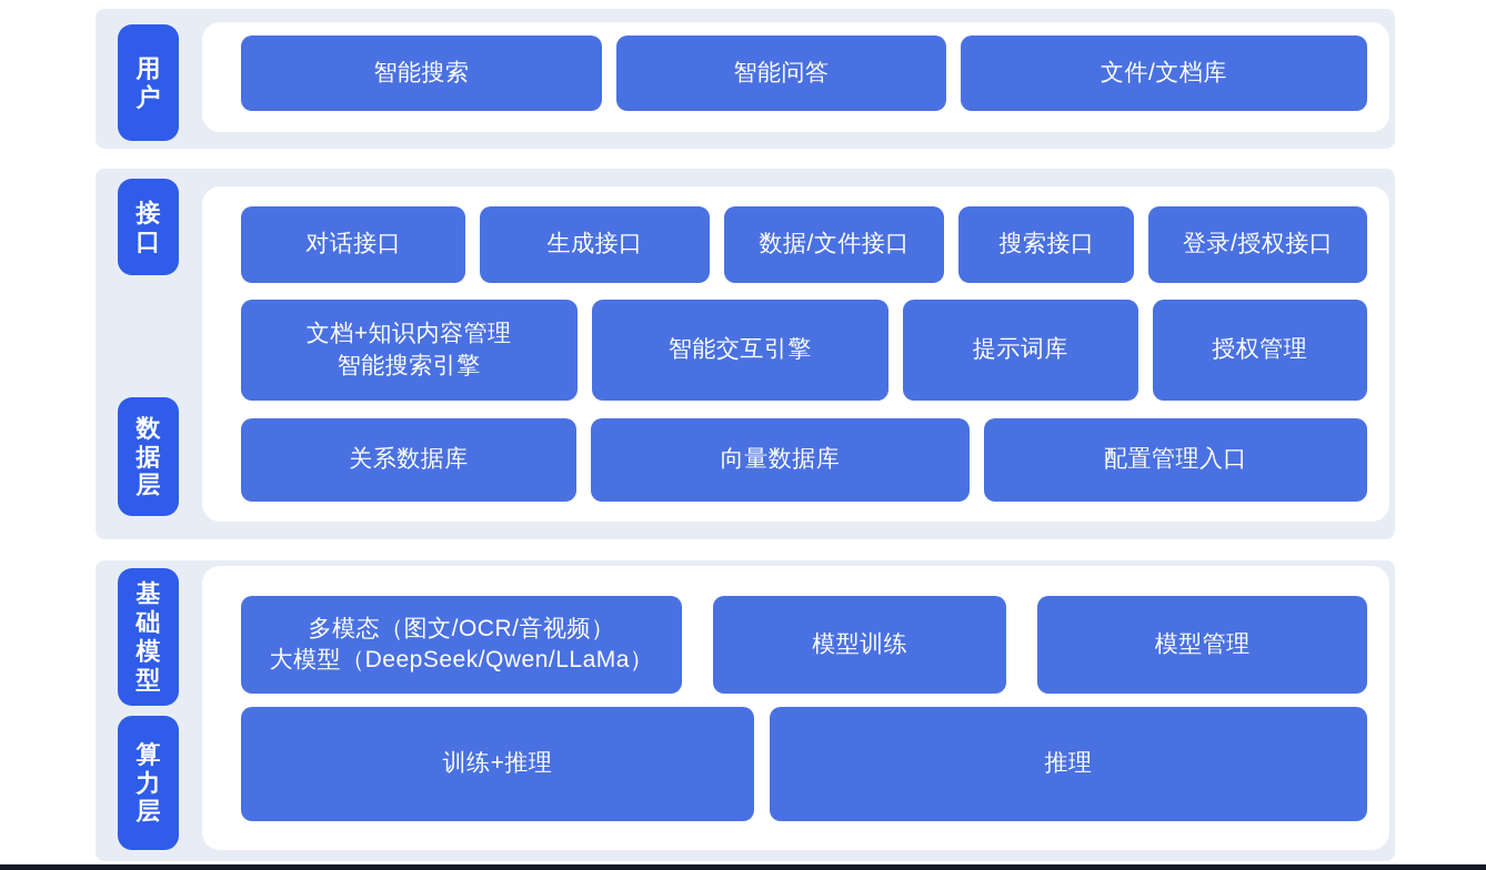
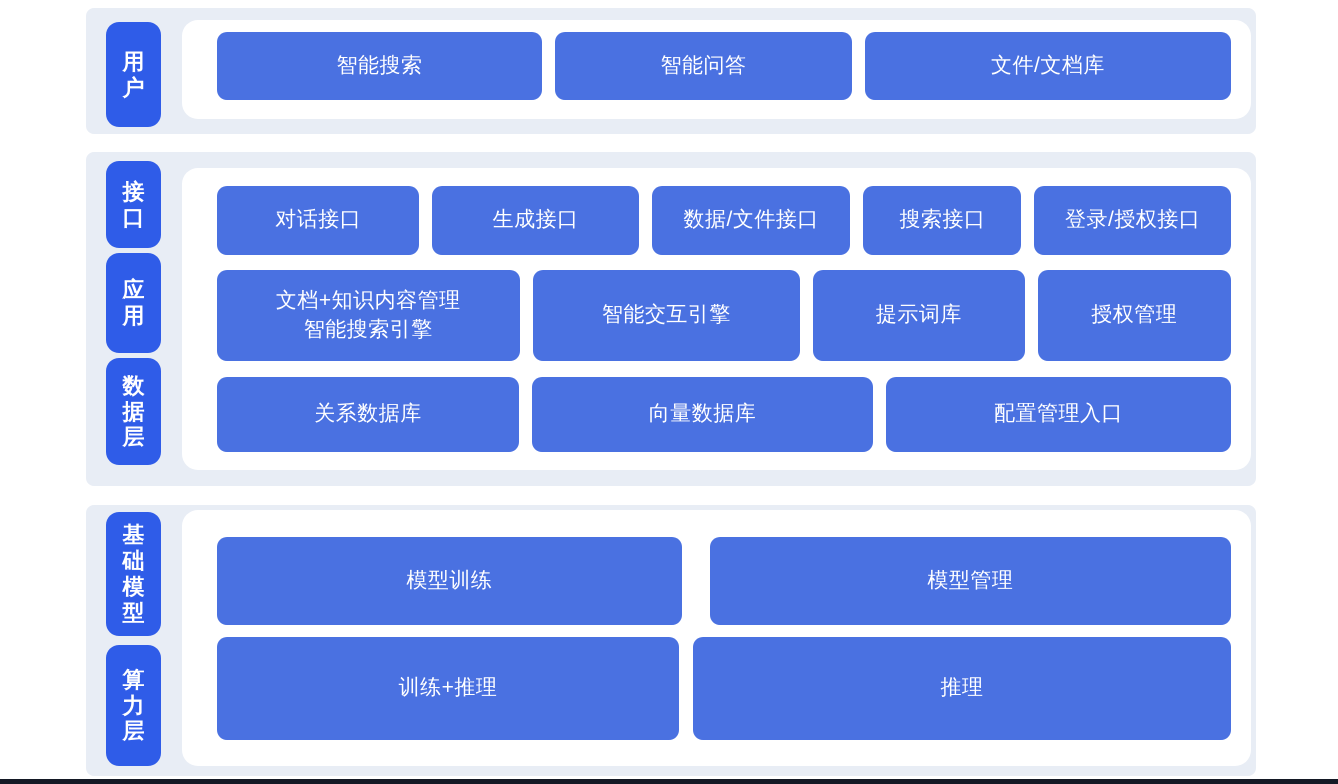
  用户
  智能搜索
  智能问答
  文件/文档库
  接口
+ 应用
  数据层
  对话接口
  生成接口
  数据/文件接口
  搜索接口
  登录/授权接口
  文档+知识内容管理
  智能搜索引擎
  智能交互引擎
  提示词库
  授权管理
  关系数据库
  向量数据库
  配置管理入口
  基础模型
  算力层
- 多模态（图文/OCR/音视频）
- 大模型（DeepSeek/Qwen/LLaMa）
  模型训练
  模型管理
  训练+推理
  推理
